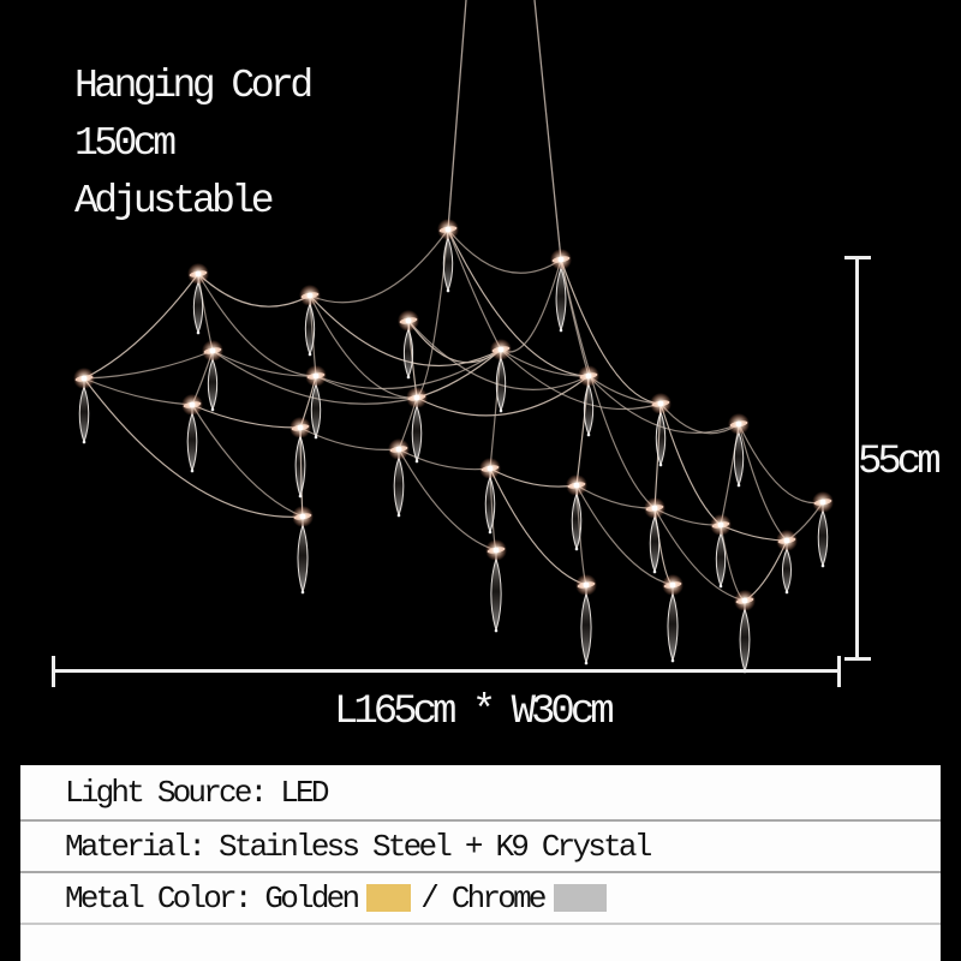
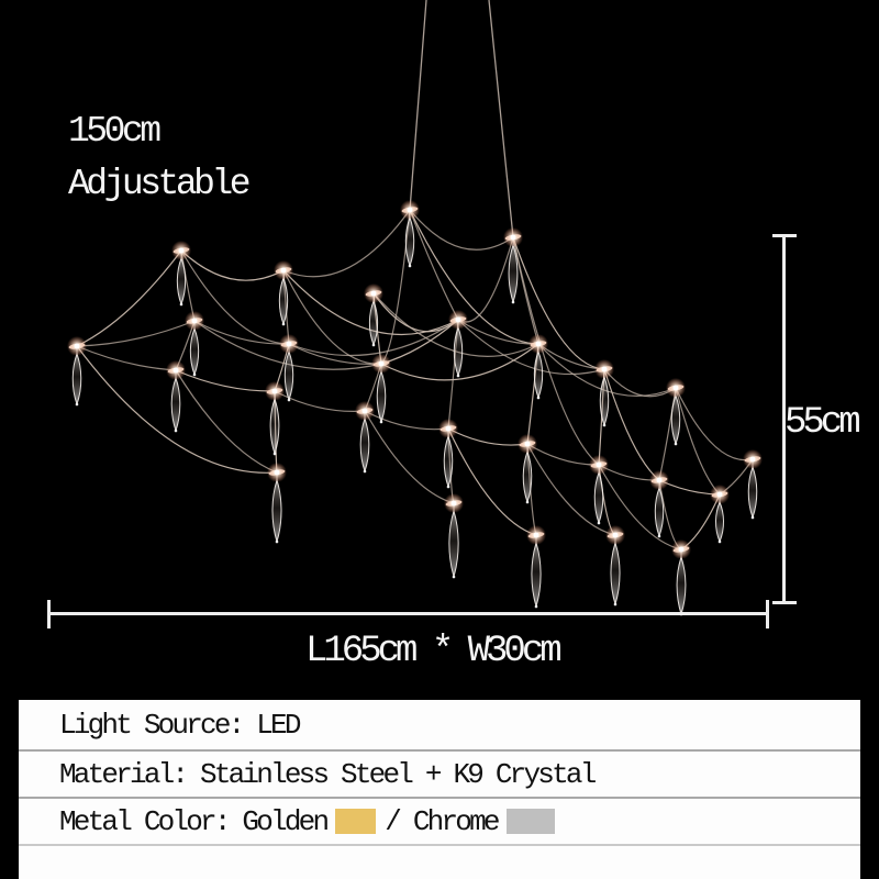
- Hanging Cord
  150cm
  Adjustable
  55cm
  L165cm * W30cm
  Light Source: LED
  Material: Stainless Steel + K9 Crystal
  Metal Color: Golden
  / Chrome
